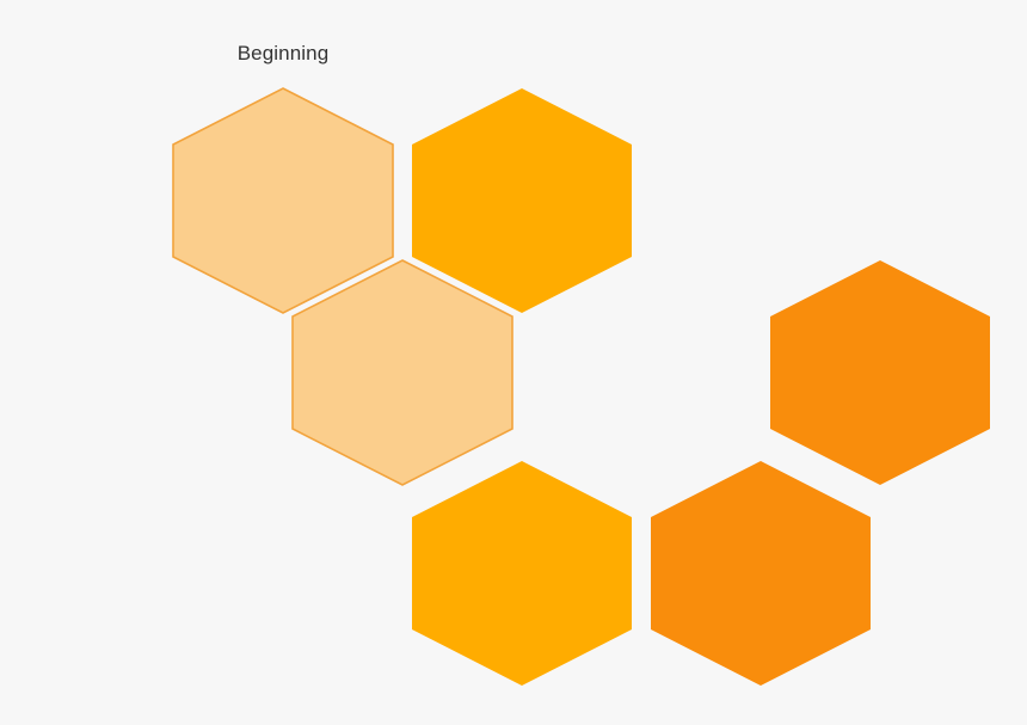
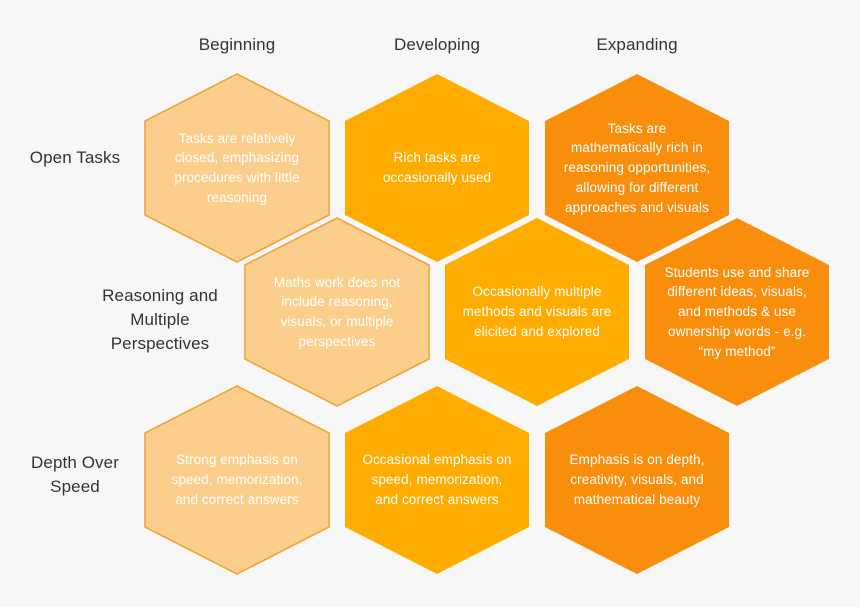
  Beginning
+ Developing
+ Expanding
+ Open Tasks
+ Reasoning and Multiple Perspectives
+ Depth Over Speed
+ Tasks are relatively closed, emphasizing procedures with little reasoning
+ Rich tasks are occasionally used
+ Tasks are mathematically rich in reasoning opportunities, allowing for different approaches and visuals
+ Maths work does not include reasoning, visuals, or multiple perspectives
+ Occasionally multiple methods and visuals are elicited and explored
+ Students use and share different ideas, visuals, and methods & use ownership words - e.g. “my method”
+ Strong emphasis on speed, memorization, and correct answers
+ Occasional emphasis on speed, memorization, and correct answers
+ Emphasis is on depth, creativity, visuals, and mathematical beauty
